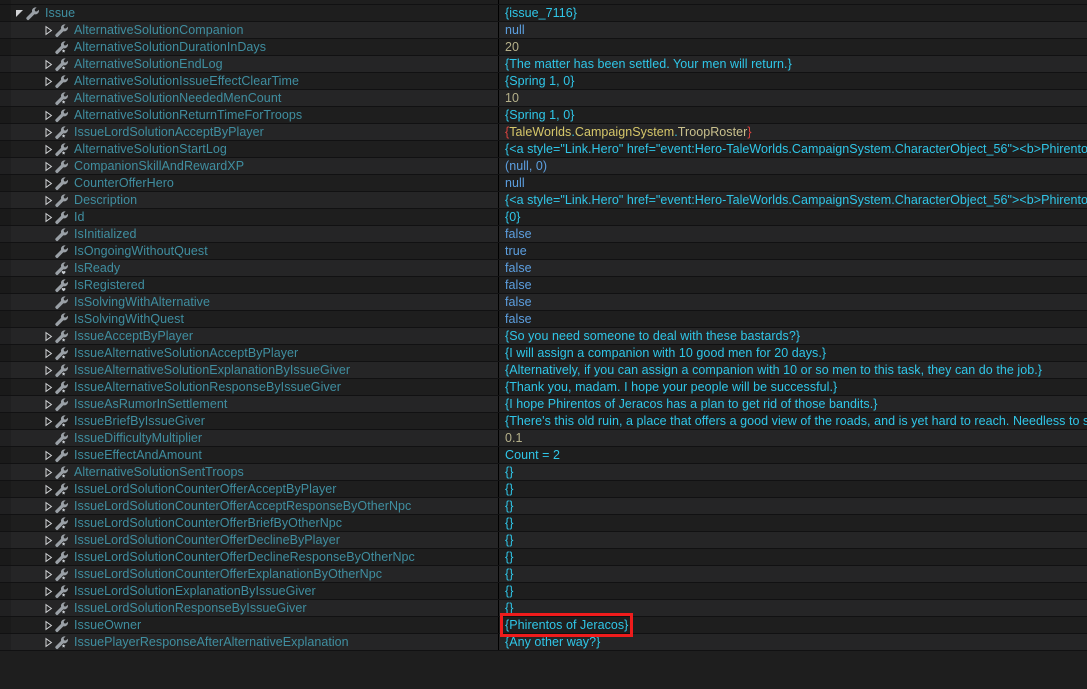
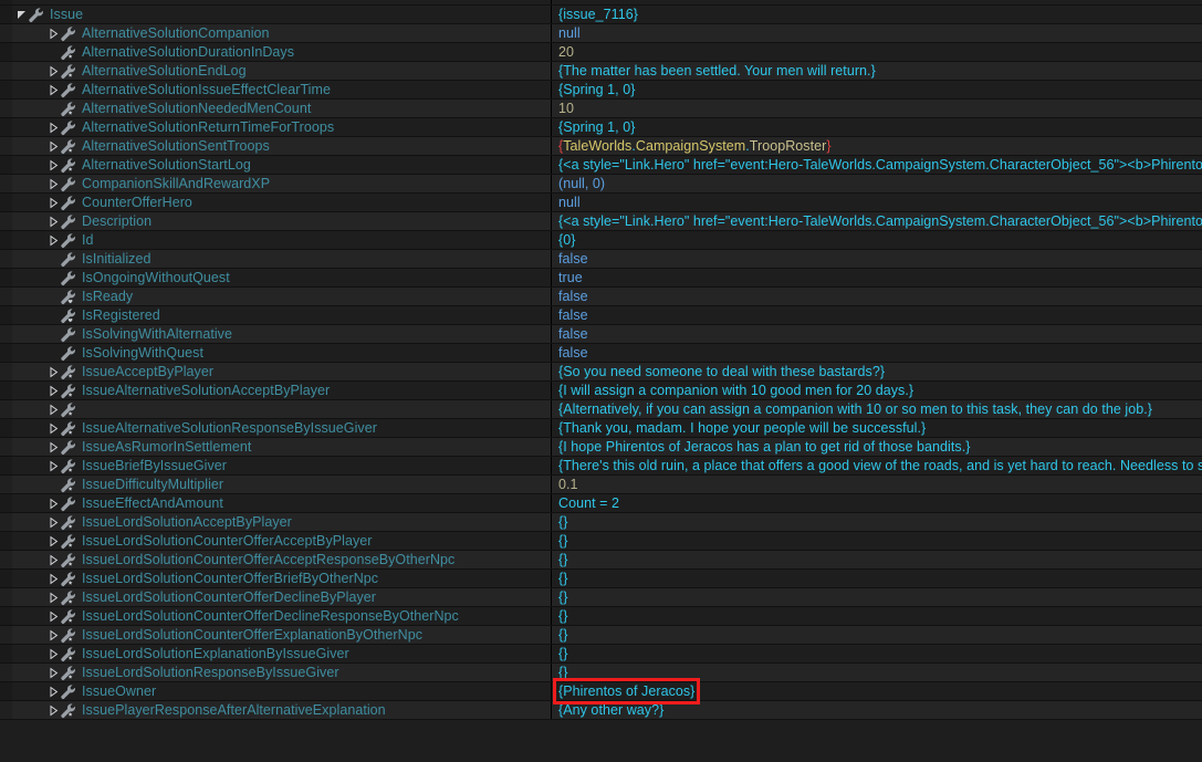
  Issue
  {issue_7116}
  AlternativeSolutionCompanion
  null
  AlternativeSolutionDurationInDays
  20
  AlternativeSolutionEndLog
  {The matter has been settled. Your men will return.}
  AlternativeSolutionIssueEffectClearTime
  {Spring 1, 0}
  AlternativeSolutionNeededMenCount
  10
  AlternativeSolutionReturnTimeForTroops
  {Spring 1, 0}
- IssueLordSolutionAcceptByPlayer
+ AlternativeSolutionSentTroops
  {TaleWorlds.CampaignSystem.TroopRoster}
  AlternativeSolutionStartLog
  {<a style="Link.Hero" href="event:Hero-TaleWorlds.CampaignSystem.CharacterObject_56"><b>Phirento
  CompanionSkillAndRewardXP
  (null, 0)
  CounterOfferHero
  null
  Description
  {<a style="Link.Hero" href="event:Hero-TaleWorlds.CampaignSystem.CharacterObject_56"><b>Phirento
  Id
  {0}
  IsInitialized
  false
  IsOngoingWithoutQuest
  true
  IsReady
  false
  IsRegistered
  false
  IsSolvingWithAlternative
  false
  IsSolvingWithQuest
  false
  IssueAcceptByPlayer
  {So you need someone to deal with these bastards?}
  IssueAlternativeSolutionAcceptByPlayer
  {I will assign a companion with 10 good men for 20 days.}
- IssueAlternativeSolutionExplanationByIssueGiver
  {Alternatively, if you can assign a companion with 10 or so men to this task, they can do the job.}
  IssueAlternativeSolutionResponseByIssueGiver
  {Thank you, madam. I hope your people will be successful.}
  IssueAsRumorInSettlement
  {I hope Phirentos of Jeracos has a plan to get rid of those bandits.}
  IssueBriefByIssueGiver
  {There's this old ruin, a place that offers a good view of the roads, and is yet hard to reach. Needless to s
  IssueDifficultyMultiplier
  0.1
  IssueEffectAndAmount
  Count = 2
- AlternativeSolutionSentTroops
+ IssueLordSolutionAcceptByPlayer
  {}
  IssueLordSolutionCounterOfferAcceptByPlayer
  {}
  IssueLordSolutionCounterOfferAcceptResponseByOtherNpc
  {}
  IssueLordSolutionCounterOfferBriefByOtherNpc
  {}
  IssueLordSolutionCounterOfferDeclineByPlayer
  {}
  IssueLordSolutionCounterOfferDeclineResponseByOtherNpc
  {}
  IssueLordSolutionCounterOfferExplanationByOtherNpc
  {}
  IssueLordSolutionExplanationByIssueGiver
  {}
  IssueLordSolutionResponseByIssueGiver
  {}
  IssueOwner
  {Phirentos of Jeracos}
  IssuePlayerResponseAfterAlternativeExplanation
  {Any other way?}
